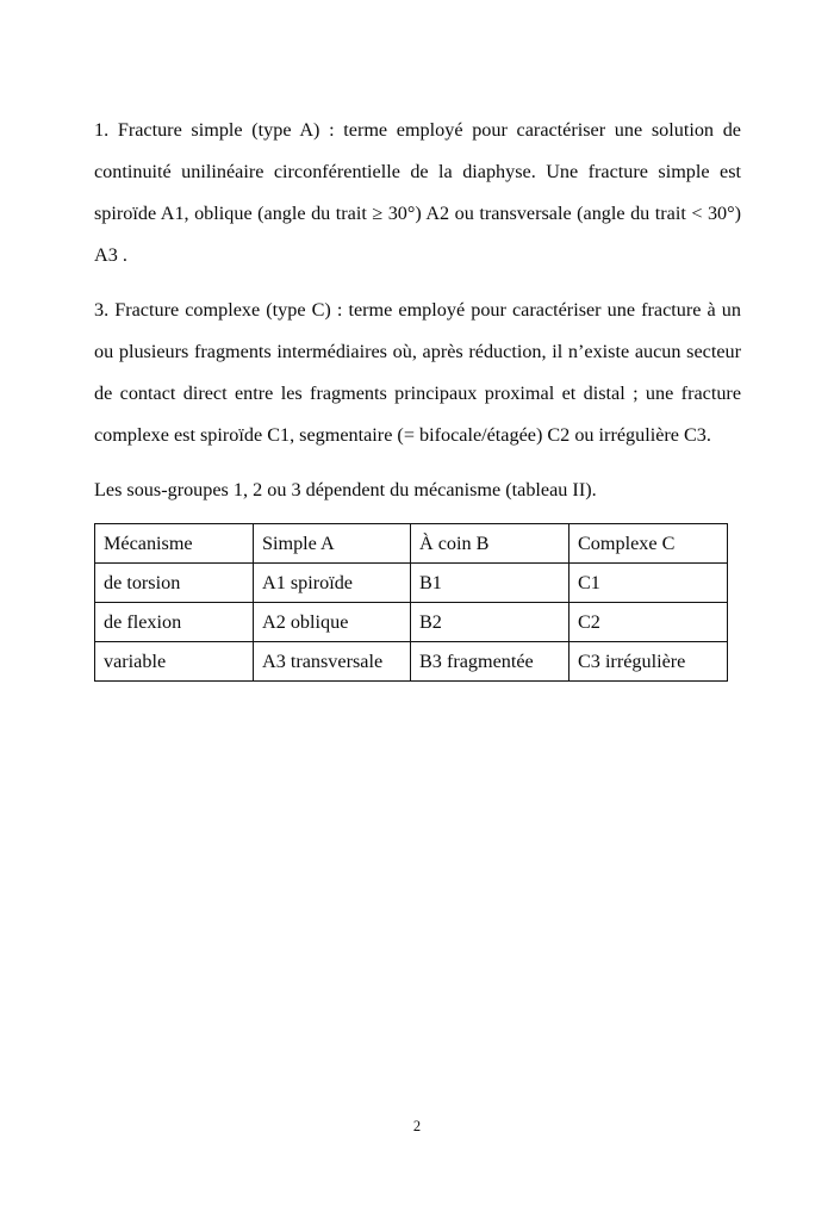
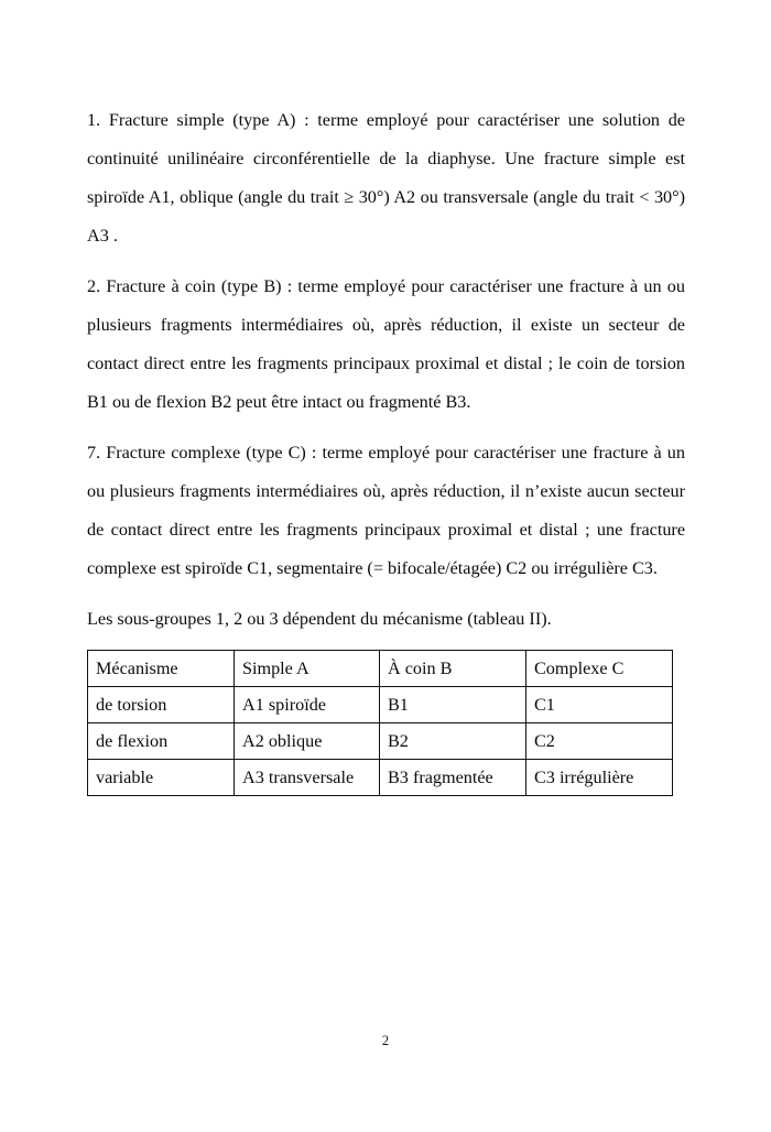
  1. Fracture simple (type A) : terme employé pour caractériser une solution de continuité unilinéaire circonférentielle de la diaphyse. Une fracture simple est spiroïde A1, oblique (angle du trait ≥ 30°) A2 ou transversale (angle du trait < 30°) A3 .
+ 2. Fracture à coin (type B) : terme employé pour caractériser une fracture à un ou plusieurs fragments intermédiaires où, après réduction, il existe un secteur de contact direct entre les fragments principaux proximal et distal ; le coin de torsion B1 ou de flexion B2 peut être intact ou fragmenté B3.
- 3. Fracture complexe (type C) : terme employé pour caractériser une fracture à un ou plusieurs fragments intermédiaires où, après réduction, il n’existe aucun secteur de contact direct entre les fragments principaux proximal et distal ; une fracture complexe est spiroïde C1, segmentaire (= bifocale/étagée) C2 ou irrégulière C3.
+ 7. Fracture complexe (type C) : terme employé pour caractériser une fracture à un ou plusieurs fragments intermédiaires où, après réduction, il n’existe aucun secteur de contact direct entre les fragments principaux proximal et distal ; une fracture complexe est spiroïde C1, segmentaire (= bifocale/étagée) C2 ou irrégulière C3.
  Les sous-groupes 1, 2 ou 3 dépendent du mécanisme (tableau II).
  Mécanisme	Simple A	À coin B	Complexe C
  de torsion	A1 spiroïde	B1	C1
  de flexion	A2 oblique	B2	C2
  variable	A3 transversale	B3 fragmentée	C3 irrégulière
  2
